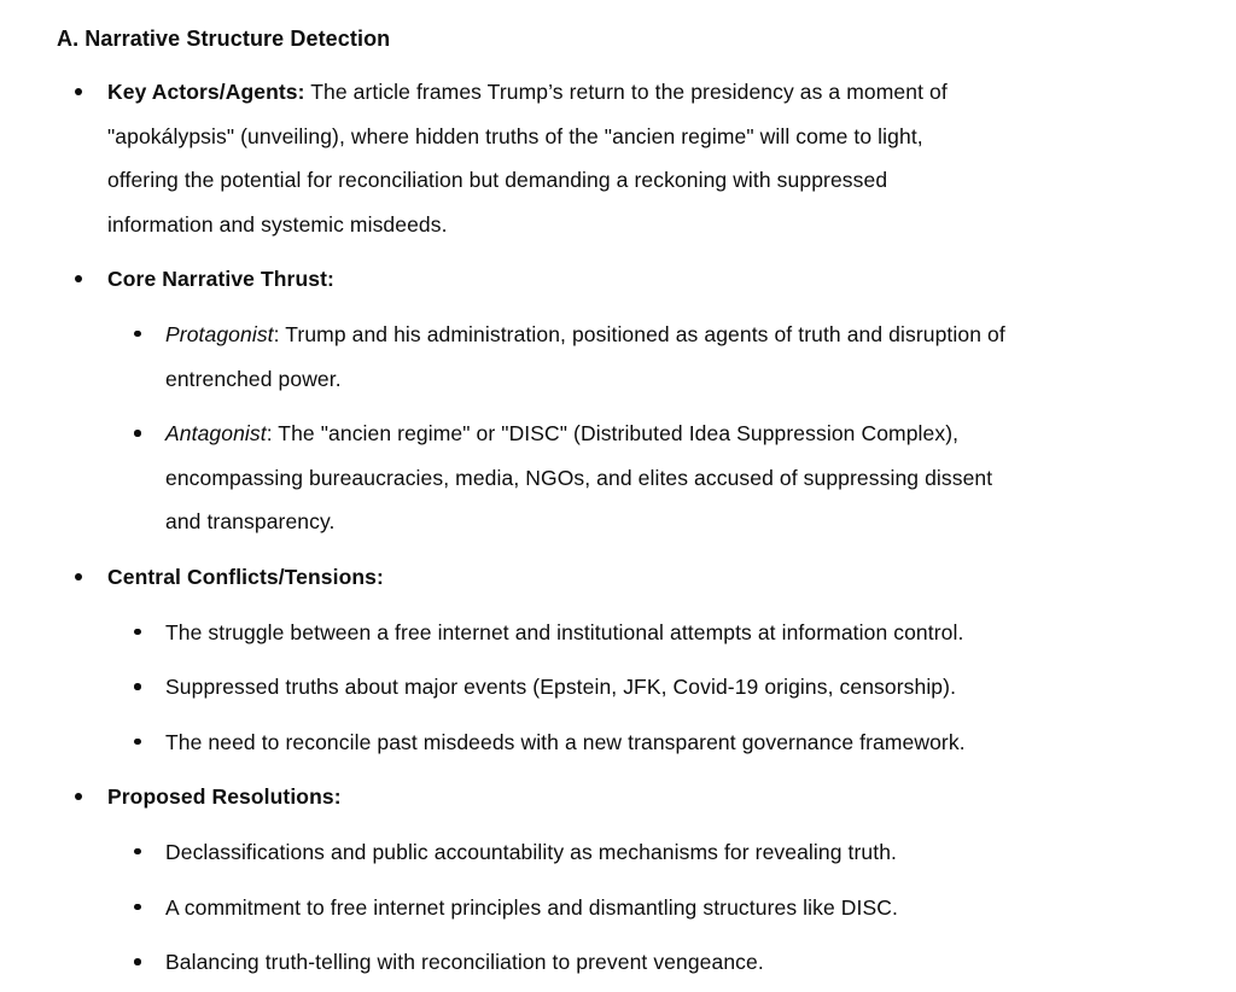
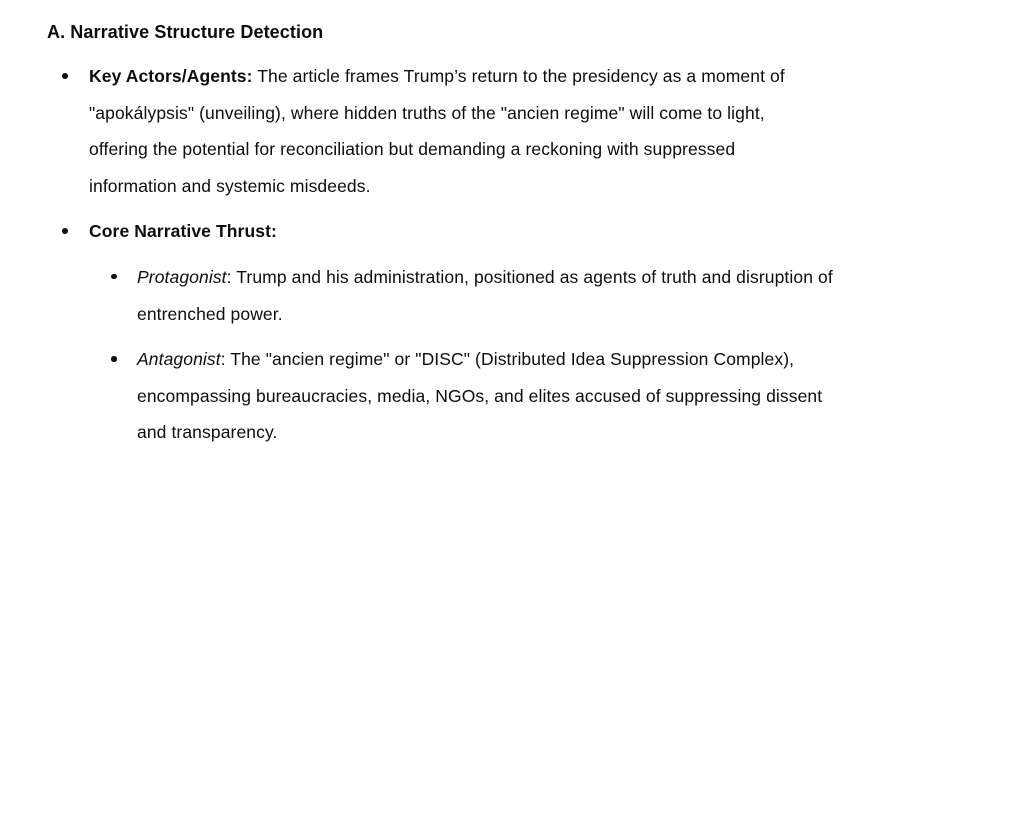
  A. Narrative Structure Detection
  Key Actors/Agents: The article frames Trump’s return to the presidency as a moment of
  "apokálypsis" (unveiling), where hidden truths of the "ancien regime" will come to light,
  offering the potential for reconciliation but demanding a reckoning with suppressed
  information and systemic misdeeds.
  Core Narrative Thrust:
  Protagonist: Trump and his administration, positioned as agents of truth and disruption of
  entrenched power.
  Antagonist: The "ancien regime" or "DISC" (Distributed Idea Suppression Complex),
  encompassing bureaucracies, media, NGOs, and elites accused of suppressing dissent
  and transparency.
- Central Conflicts/Tensions:
- The struggle between a free internet and institutional attempts at information control.
- Suppressed truths about major events (Epstein, JFK, Covid-19 origins, censorship).
- The need to reconcile past misdeeds with a new transparent governance framework.
- Proposed Resolutions:
- Declassifications and public accountability as mechanisms for revealing truth.
- A commitment to free internet principles and dismantling structures like DISC.
- Balancing truth-telling with reconciliation to prevent vengeance.
